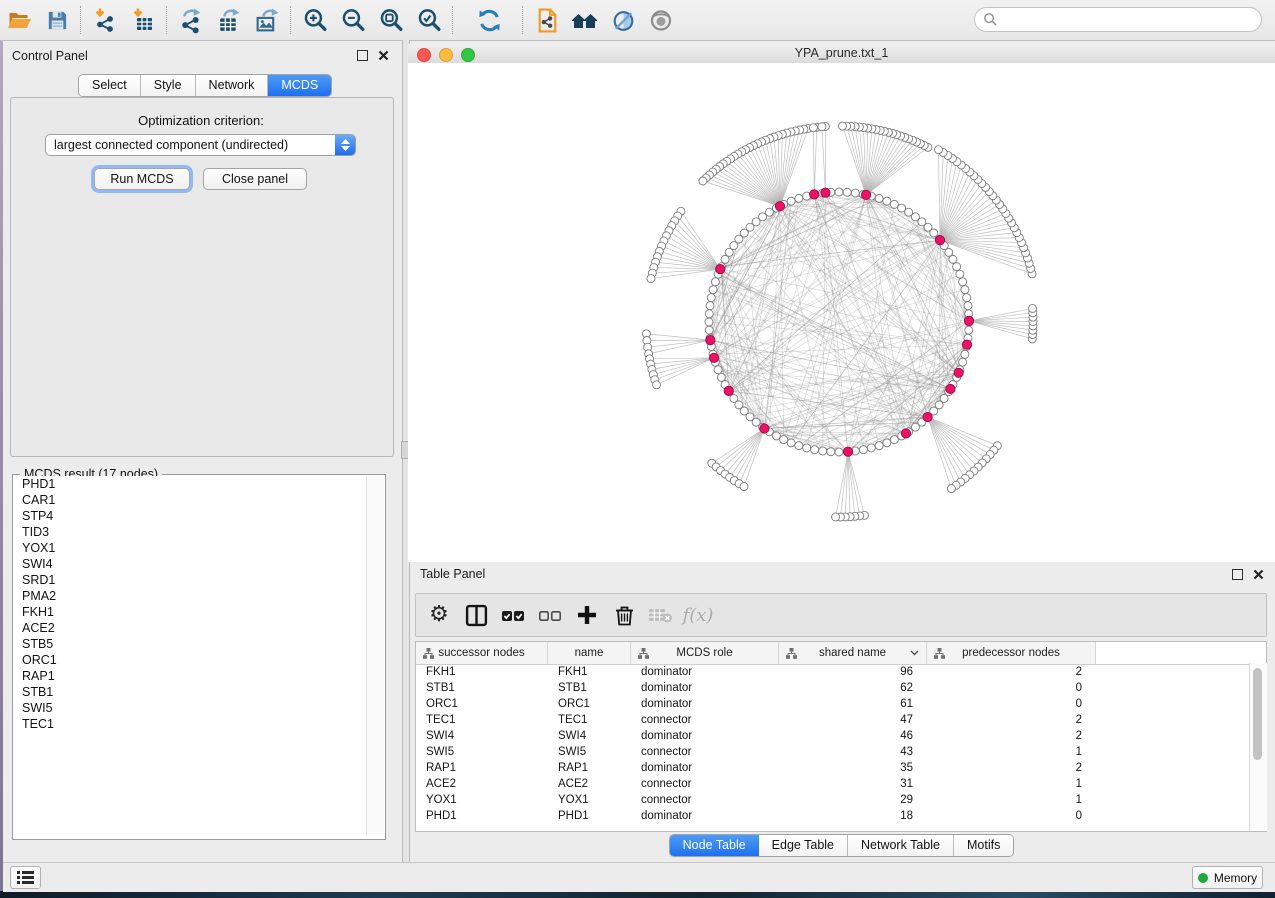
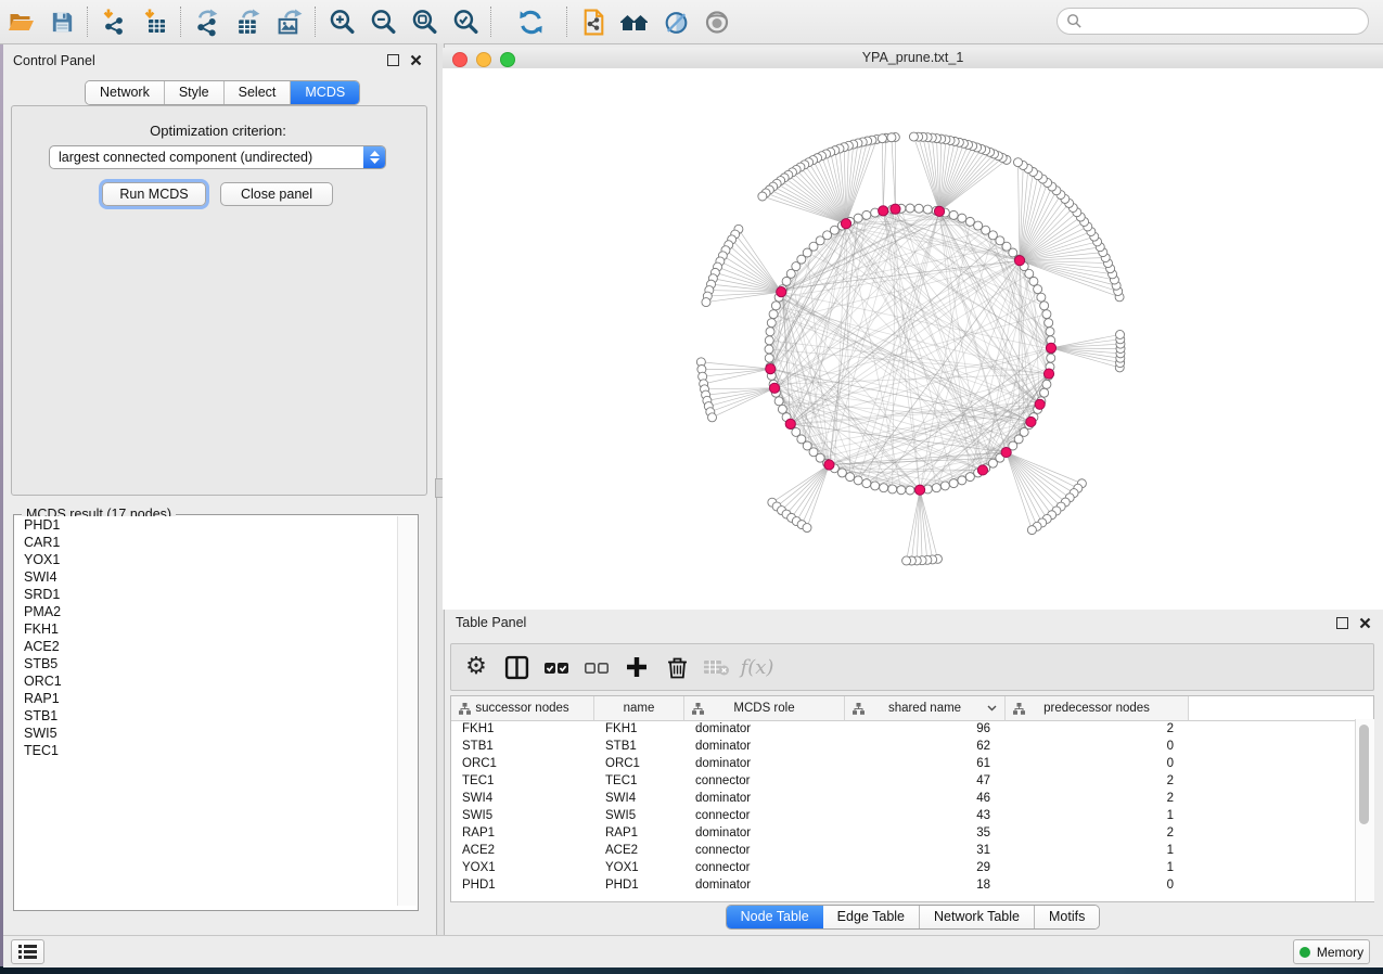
  Control Panel
- Select
+ Network
  Style
- Network
+ Select
  MCDS
  Optimization criterion:
  largest connected component (undirected)
  Run MCDS
  Close panel
  MCDS result (17 nodes)
  PHD1
  CAR1
- STP4
- TID3
  YOX1
  SWI4
  SRD1
  PMA2
  FKH1
  ACE2
  STB5
  ORC1
  RAP1
  STB1
  SWI5
  TEC1
  YPA_prune.txt_1
  Table Panel
  ⚙
  f(x)
  successor nodes
  name
  MCDS role
  shared name
  predecessor nodes
  FKH1
  FKH1
  dominator
  96
  2
  STB1
  STB1
  dominator
  62
  0
  ORC1
  ORC1
  dominator
  61
  0
  TEC1
  TEC1
  connector
  47
  2
  SWI4
  SWI4
  dominator
  46
  2
  SWI5
  SWI5
  connector
  43
  1
  RAP1
  RAP1
  dominator
  35
  2
  ACE2
  ACE2
  connector
  31
  1
  YOX1
  YOX1
  connector
  29
  1
  PHD1
  PHD1
  dominator
  18
  0
  Node Table
  Edge Table
  Network Table
  Motifs
  Memory
